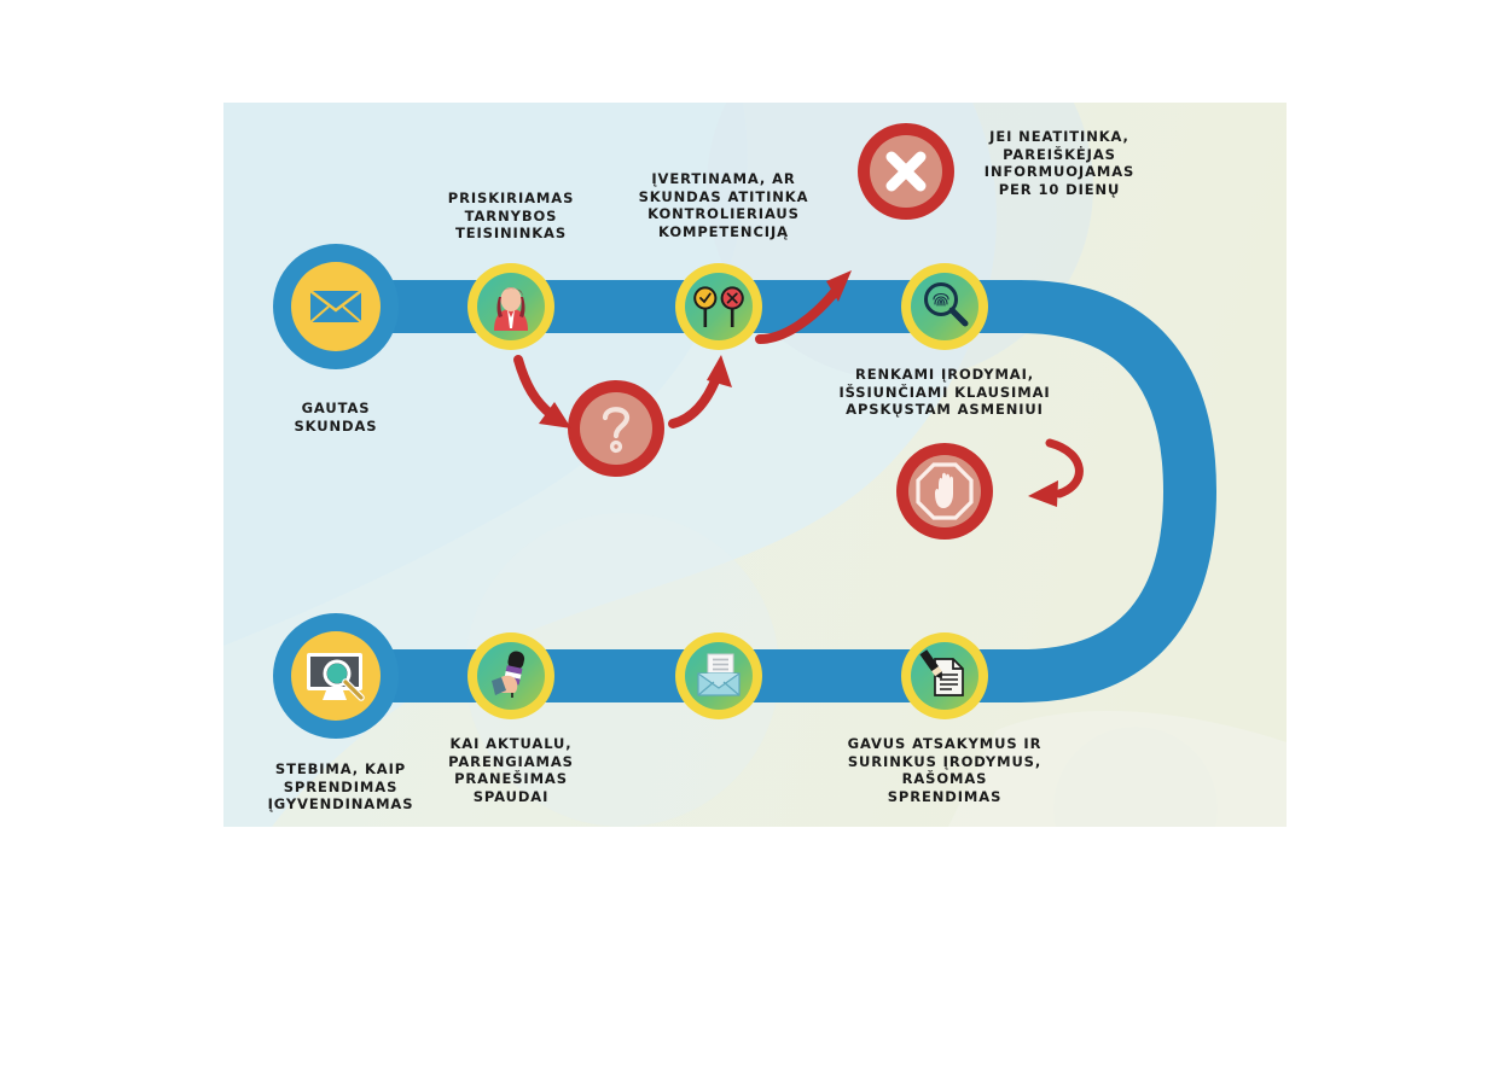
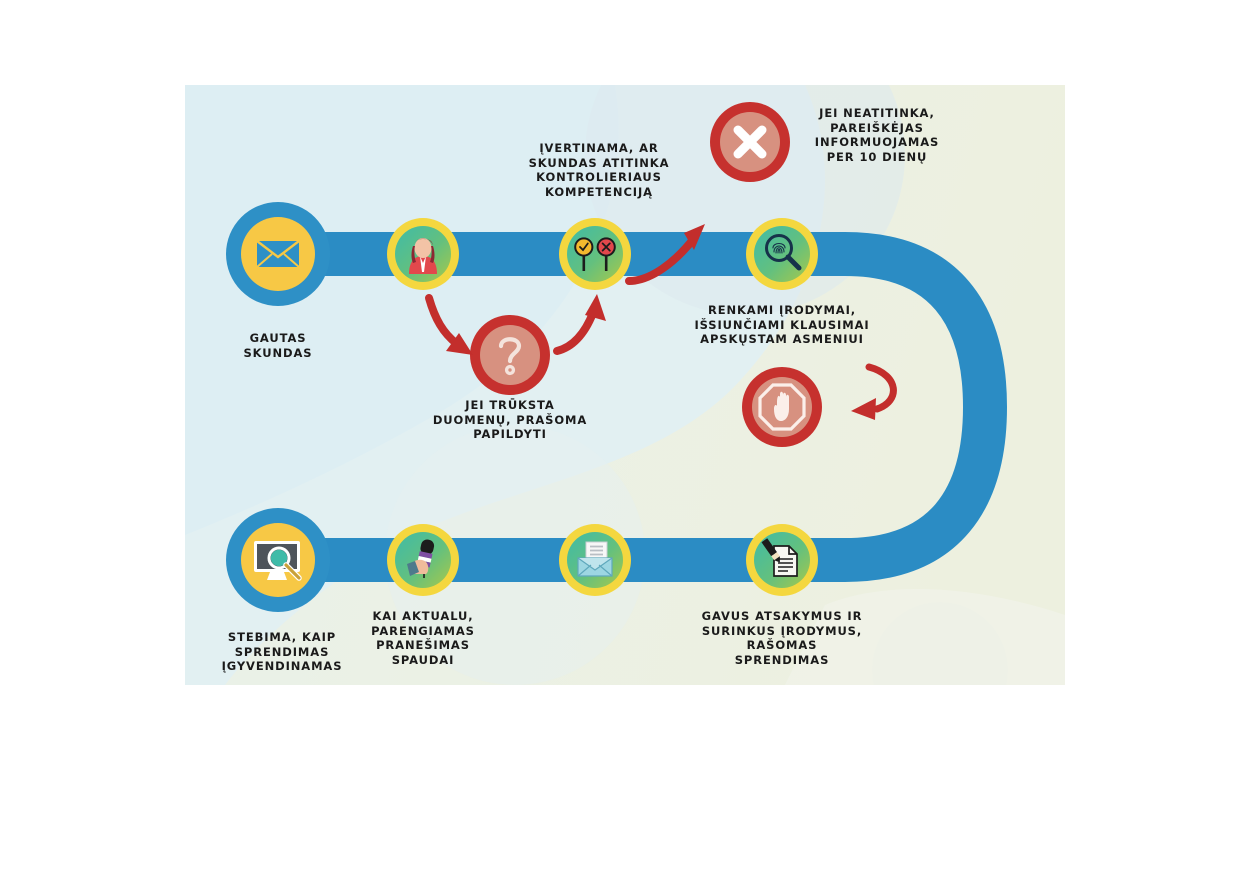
  GAUTAS
  SKUNDAS
- PRISKIRIAMAS
- TARNYBOS
- TEISININKAS
  ĮVERTINAMA, AR
  SKUNDAS ATITINKA
  KONTROLIERIAUS
  KOMPETENCIJĄ
  RENKAMI ĮRODYMAI,
  IŠSIUNČIAMI KLAUSIMAI
  APSKŲSTAM ASMENIUI
  GAVUS ATSAKYMUS IR
  SURINKUS ĮRODYMUS,
  RAŠOMAS
  SPRENDIMAS
  KAI AKTUALU,
  PARENGIAMAS
  PRANEŠIMAS
  SPAUDAI
  STEBIMA, KAIP
  SPRENDIMAS
  ĮGYVENDINAMAS
  JEI NEATITINKA,
  PAREIŠKĖJAS
  INFORMUOJAMAS
  PER 10 DIENŲ
+ JEI TRŪKSTA
+ DUOMENŲ, PRAŠOMA
+ PAPILDYTI
